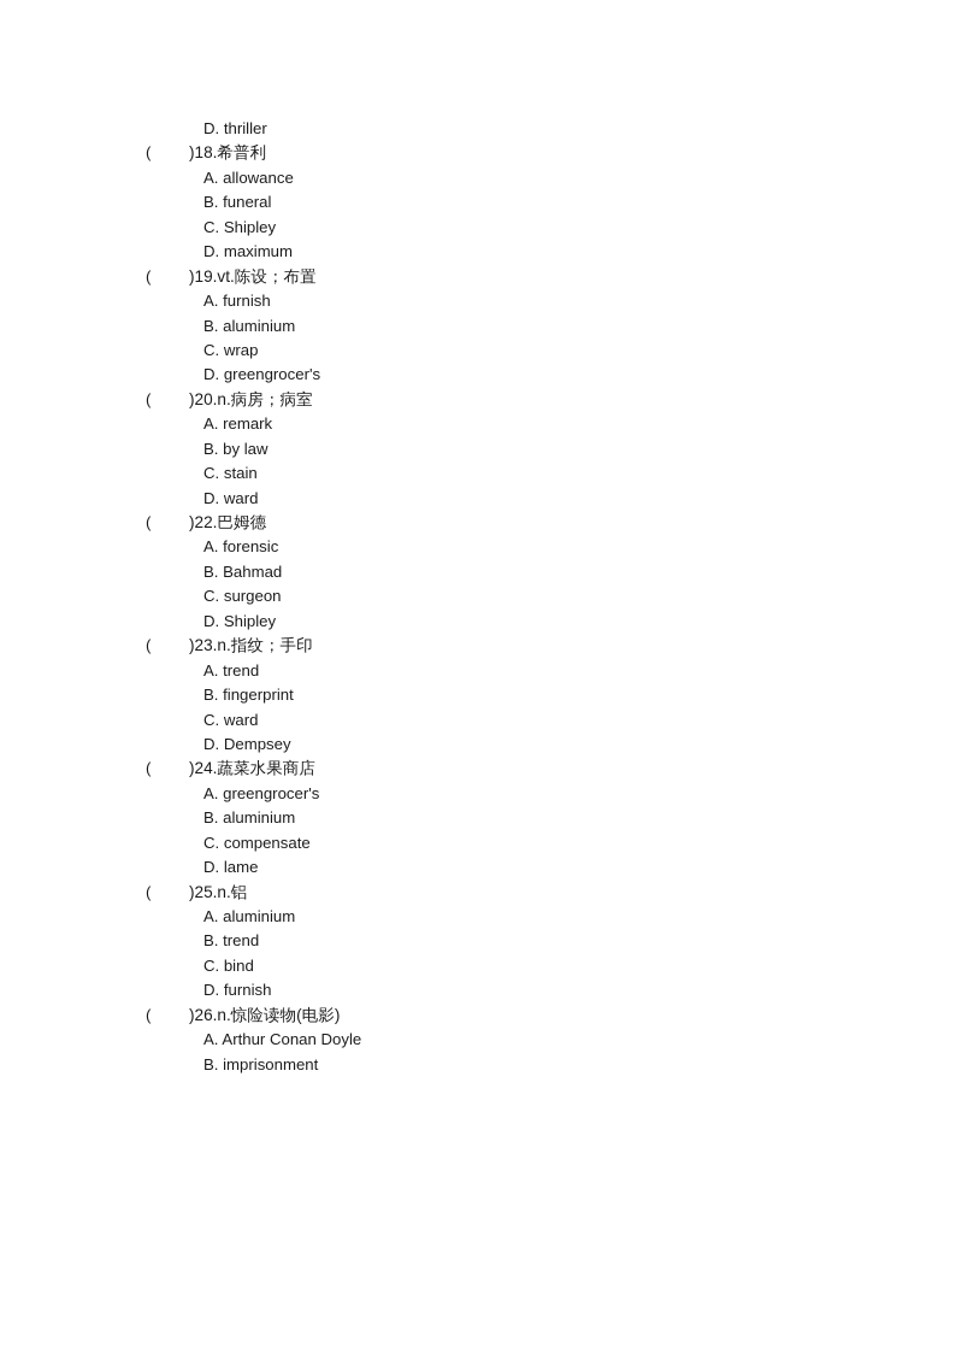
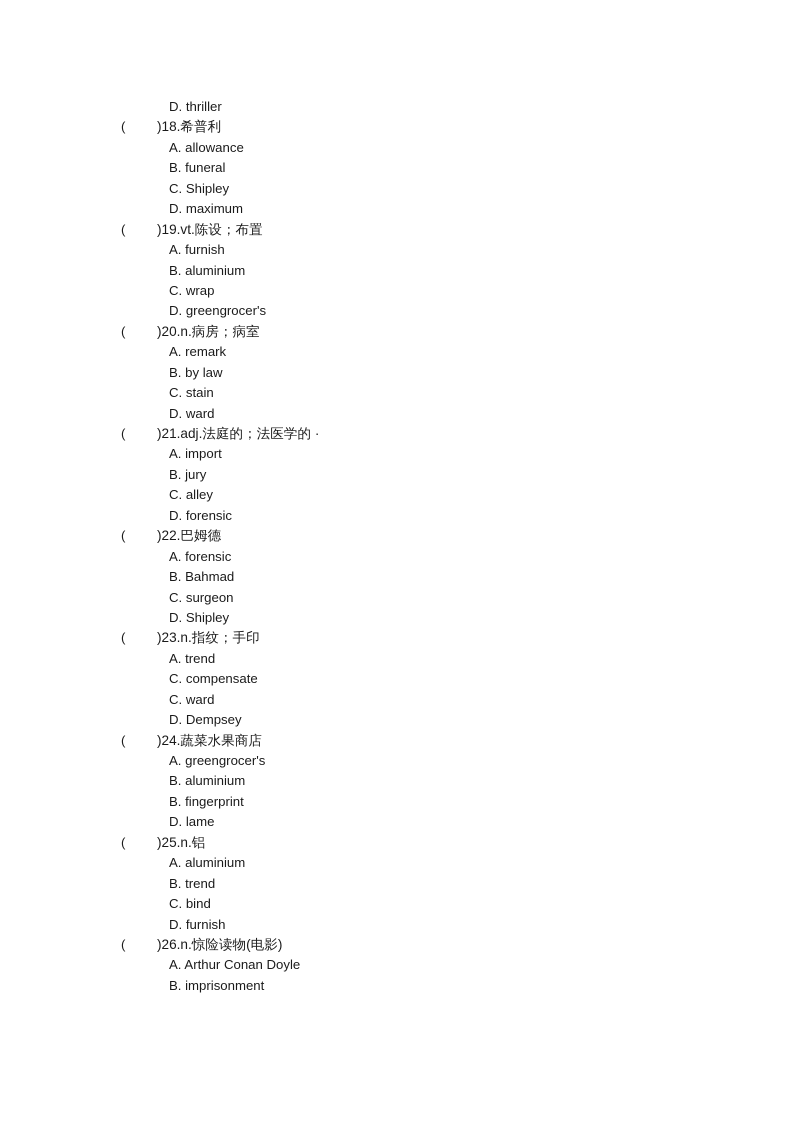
  D. thriller
  ( )18.希普利
  A. allowance
  B. funeral
  C. Shipley
  D. maximum
  ( )19.vt.陈设；布置
  A. furnish
  B. aluminium
  C. wrap
  D. greengrocer's
  ( )20.n.病房；病室
  A. remark
  B. by law
  C. stain
  D. ward
+ ( )21.adj.法庭的；法医学的 ·
+ A. import
+ B. jury
+ C. alley
+ D. forensic
  ( )22.巴姆德
  A. forensic
  B. Bahmad
  C. surgeon
  D. Shipley
  ( )23.n.指纹；手印
  A. trend
- B. fingerprint
+ C. compensate
  C. ward
  D. Dempsey
  ( )24.蔬菜水果商店
  A. greengrocer's
  B. aluminium
- C. compensate
+ B. fingerprint
  D. lame
  ( )25.n.铝
  A. aluminium
  B. trend
  C. bind
  D. furnish
  ( )26.n.惊险读物(电影)
  A. Arthur Conan Doyle
  B. imprisonment
